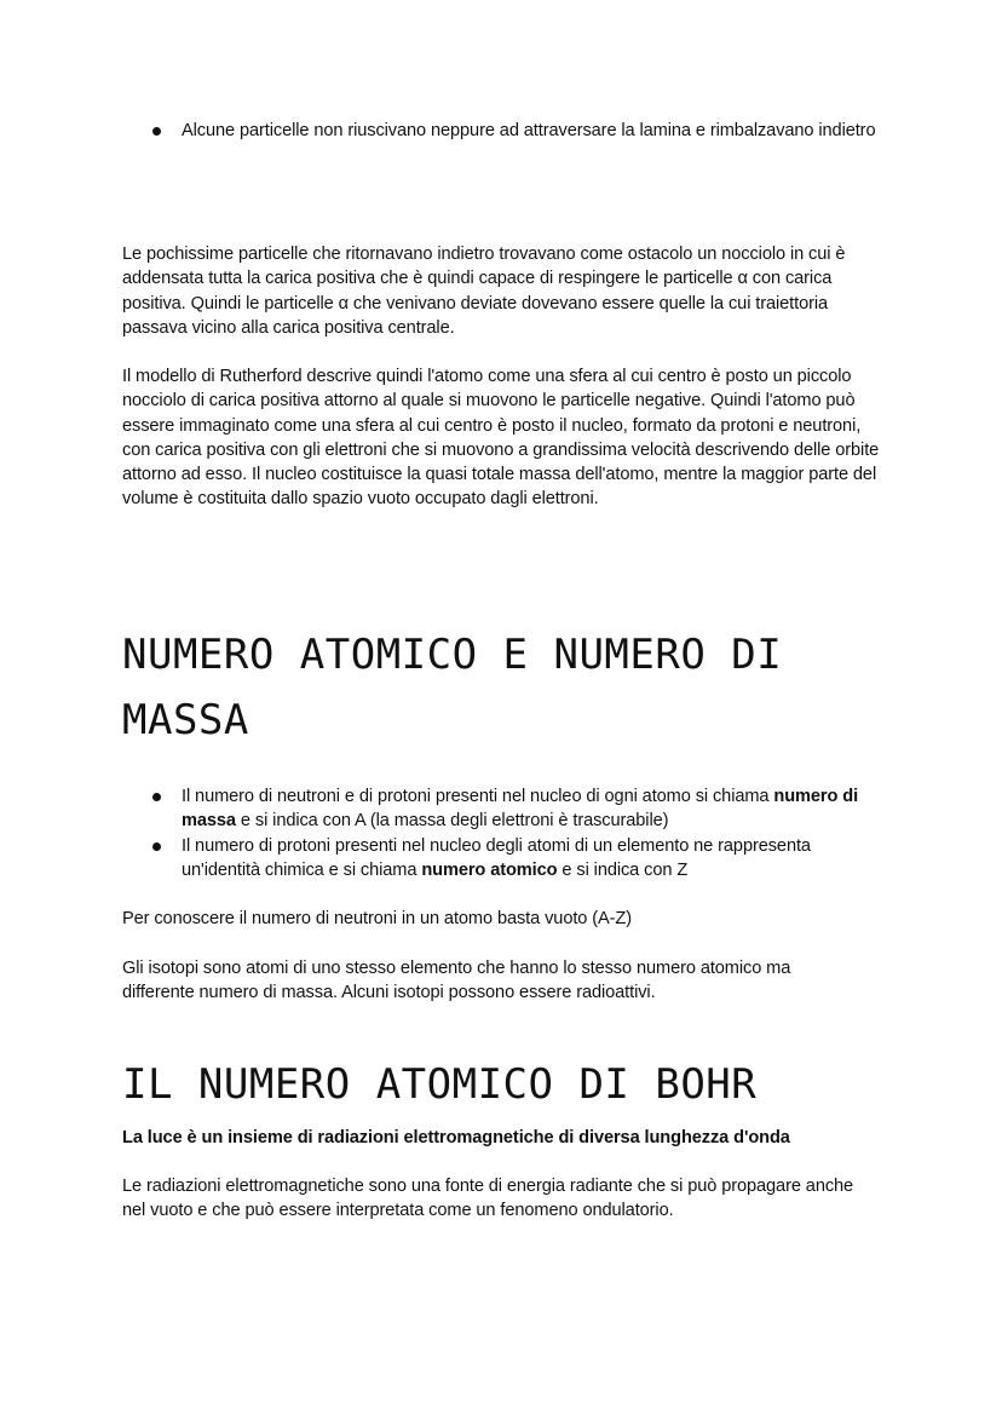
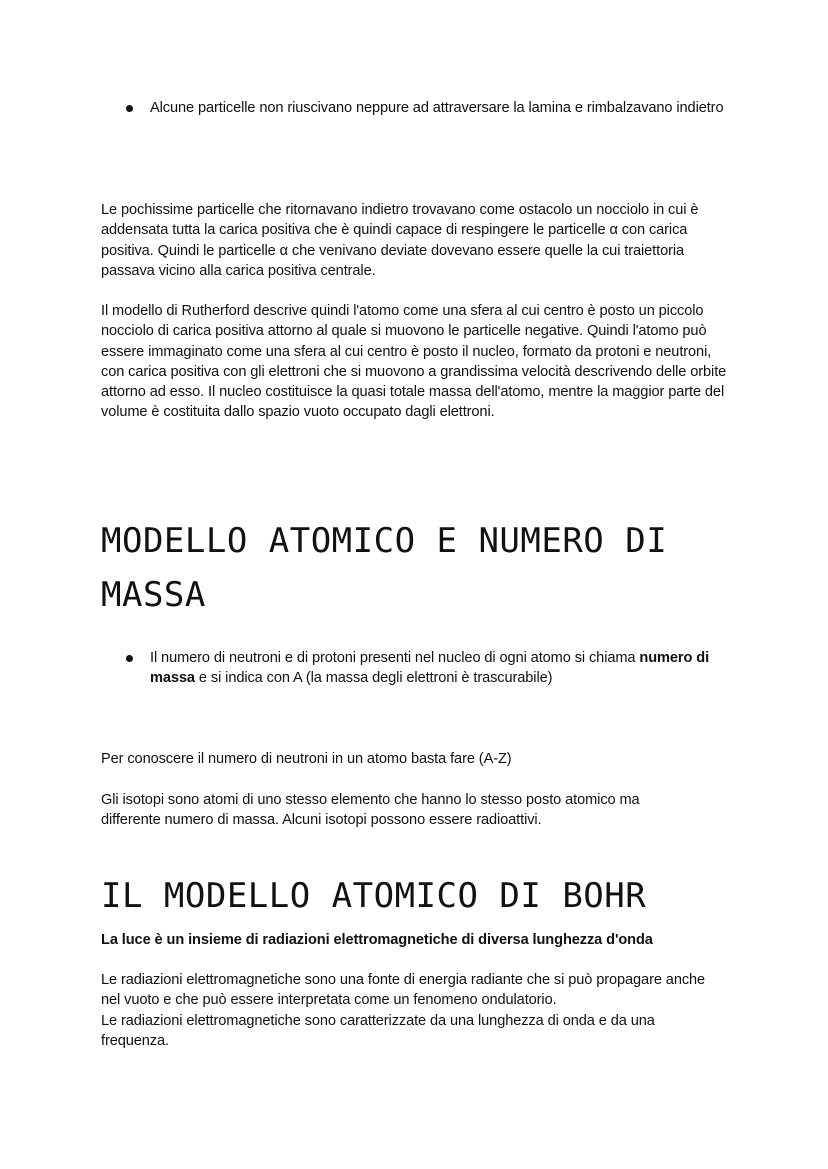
  Alcune particelle non riuscivano neppure ad attraversare la lamina e rimbalzavano indietro
  Le pochissime particelle che ritornavano indietro trovavano come ostacolo un nocciolo in cui è addensata tutta la carica positiva che è quindi capace di respingere le particelle α con carica positiva. Quindi le particelle α che venivano deviate dovevano essere quelle la cui traiettoria passava vicino alla carica positiva centrale.
  Il modello di Rutherford descrive quindi l'atomo come una sfera al cui centro è posto un piccolo nocciolo di carica positiva attorno al quale si muovono le particelle negative. Quindi l'atomo può essere immaginato come una sfera al cui centro è posto il nucleo, formato da protoni e neutroni, con carica positiva con gli elettroni che si muovono a grandissima velocità descrivendo delle orbite attorno ad esso. Il nucleo costituisce la quasi totale massa dell'atomo, mentre la maggior parte del volume è costituita dallo spazio vuoto occupato dagli elettroni.
- NUMERO ATOMICO E NUMERO DI MASSA
+ MODELLO ATOMICO E NUMERO DI MASSA
  Il numero di neutroni e di protoni presenti nel nucleo di ogni atomo si chiama numero di massa e si indica con A (la massa degli elettroni è trascurabile)
- Il numero di protoni presenti nel nucleo degli atomi di un elemento ne rappresenta un'identità chimica e si chiama numero atomico e si indica con Z
- Per conoscere il numero di neutroni in un atomo basta vuoto (A-Z)
+ Per conoscere il numero di neutroni in un atomo basta fare (A-Z)
- Gli isotopi sono atomi di uno stesso elemento che hanno lo stesso numero atomico ma differente numero di massa. Alcuni isotopi possono essere radioattivi.
+ Gli isotopi sono atomi di uno stesso elemento che hanno lo stesso posto atomico ma differente numero di massa. Alcuni isotopi possono essere radioattivi.
- IL NUMERO ATOMICO DI BOHR
+ IL MODELLO ATOMICO DI BOHR
  La luce è un insieme di radiazioni elettromagnetiche di diversa lunghezza d'onda
  Le radiazioni elettromagnetiche sono una fonte di energia radiante che si può propagare anche nel vuoto e che può essere interpretata come un fenomeno ondulatorio.
+ Le radiazioni elettromagnetiche sono caratterizzate da una lunghezza di onda e da una frequenza.
